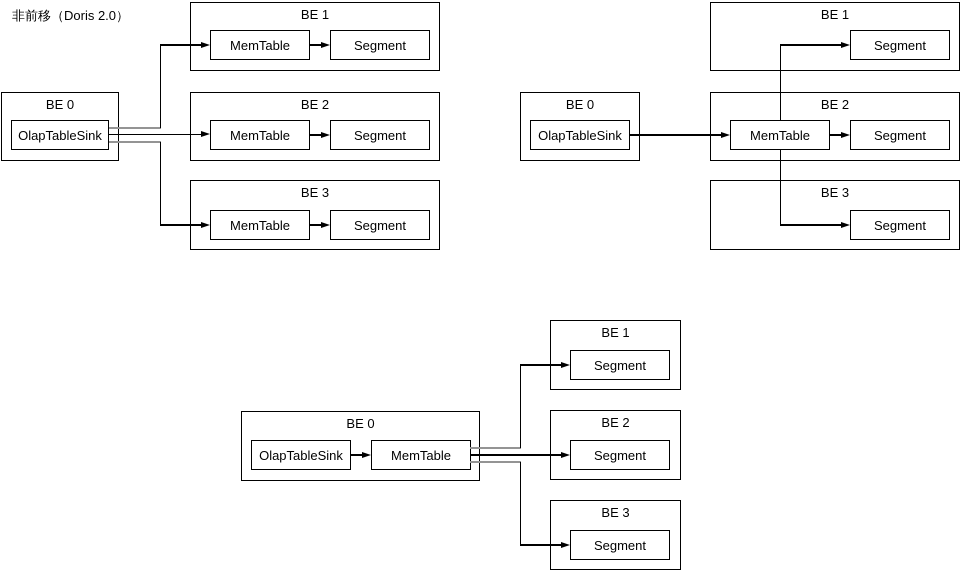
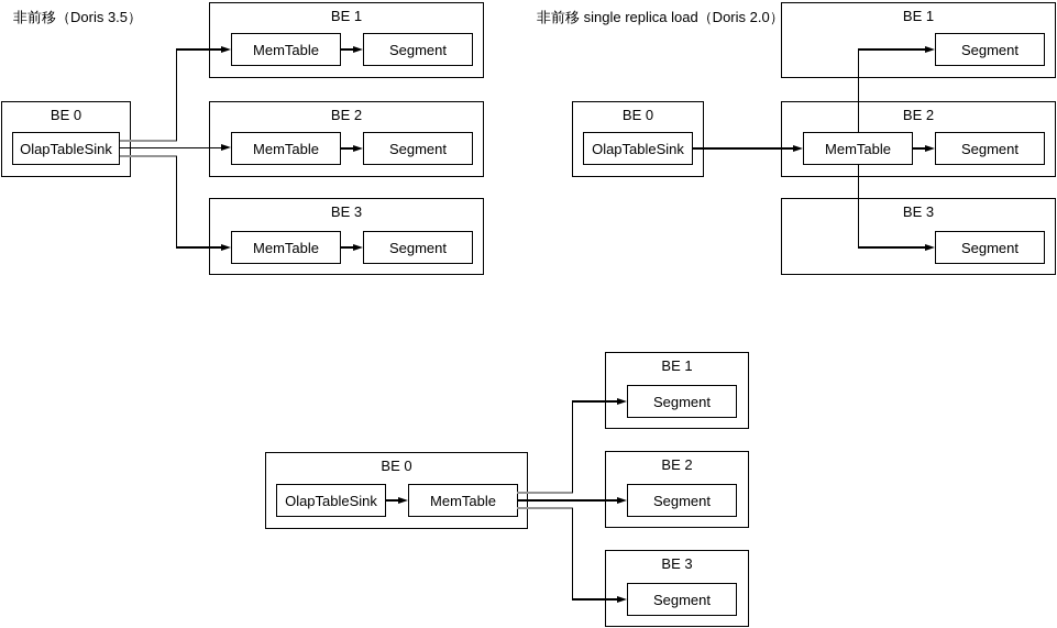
- 非前移（Doris 2.0）
+ 非前移（Doris 3.5）
  BE 0
  OlapTableSink
  BE 1
  MemTable
  Segment
  BE 2
  MemTable
  Segment
  BE 3
  MemTable
  Segment
+ 非前移 single replica load（Doris 2.0）
  BE 0
  OlapTableSink
  BE 1
  Segment
  BE 2
  MemTable
  Segment
  BE 3
  Segment
  BE 0
  OlapTableSink
  MemTable
  BE 1
  Segment
  BE 2
  Segment
  BE 3
  Segment
